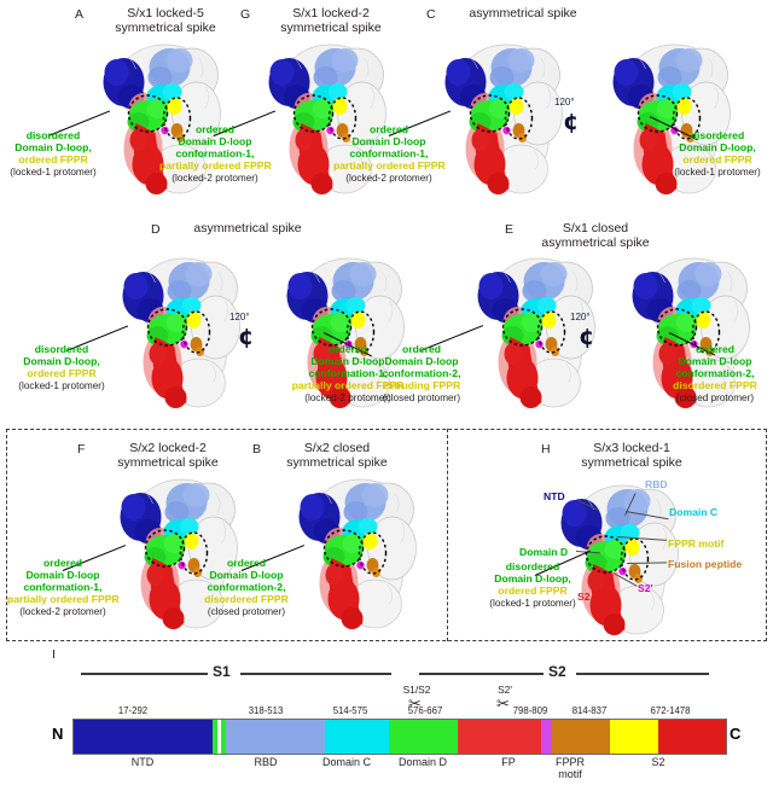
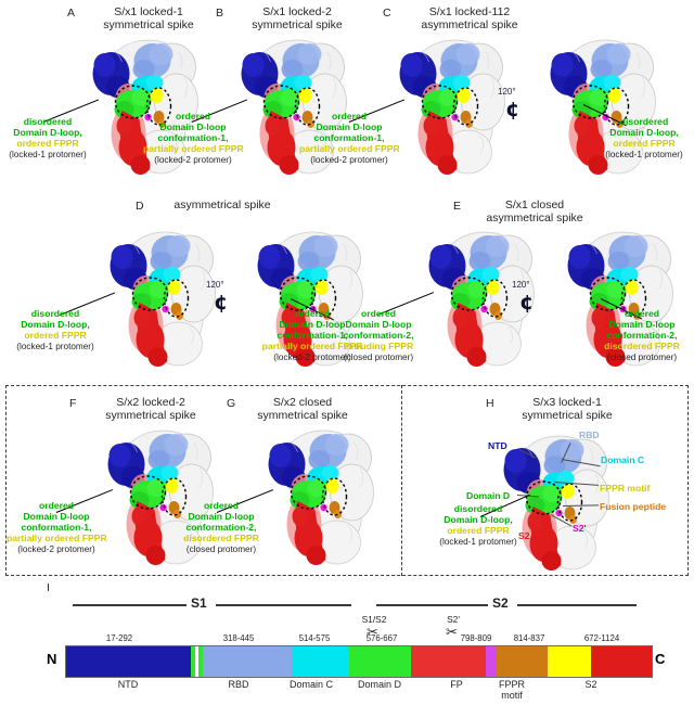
  A
- S/x1 locked-5
+ S/x1 locked-1
  symmetrical spike
  disordered
  Domain D-loop,
  ordered FPPR
  (locked-1 protomer)
- G
+ B
  S/x1 locked-2
  symmetrical spike
  ordered
  Domain D-loop
  conformation-1,
  partially ordered FPPR
  (locked-2 protomer)
  C
+ S/x1 locked-112
  asymmetrical spike
  120°
  ¢
  ordered
  Domain D-loop
  conformation-1,
  partially ordered FPPR
  (locked-2 protomer)
  disordered
  Domain D-loop,
  ordered FPPR
  (locked-1 protomer)
  D
  asymmetrical spike
  120°
  ¢
  disordered
  Domain D-loop,
  ordered FPPR
  (locked-1 protomer)
  ordered
  Domain D-loop
  conformation-1,
  partially ordered FPPR
  (locked-2 protomer)
  E
  S/x1 closed
  asymmetrical spike
  120°
  ¢
  ordered
  Domain D-loop
  conformation-2,
  extruding FPPR
  (closed protomer)
  ordered
  Domain D-loop
  conformation-2,
  disordered FPPR
  (closed protomer)
  F
  S/x2 locked-2
  symmetrical spike
  ordered
  Domain D-loop
  conformation-1,
  partially ordered FPPR
  (locked-2 protomer)
- B
+ G
  S/x2 closed
  symmetrical spike
  ordered
  Domain D-loop
  conformation-2,
  disordered FPPR
  (closed protomer)
  H
  S/x3 locked-1
  symmetrical spike
  NTD
  RBD
  Domain C
  FPPR motif
  Fusion peptide
  Domain D
  S2'
  S2
  disordered
  Domain D-loop,
  ordered FPPR
  (locked-1 protomer)
  I
  S1
  S2
  S1/S2
  ✂
  S2'
  ✂
  17-292
- 318-513
+ 318-445
  514-575
  576-667
  798-809
  814-837
- 672-1478
+ 672-1124
  N
  C
  NTD
  RBD
  Domain C
  Domain D
  FP
  FPPR
  motif
  S2
